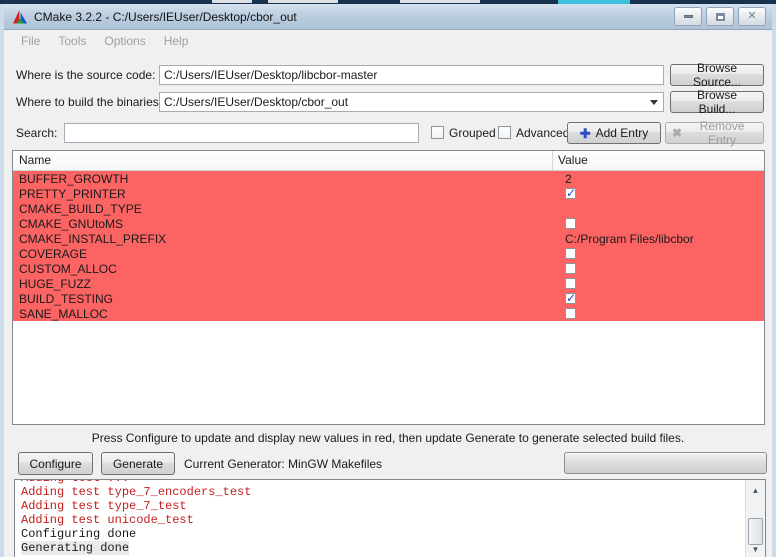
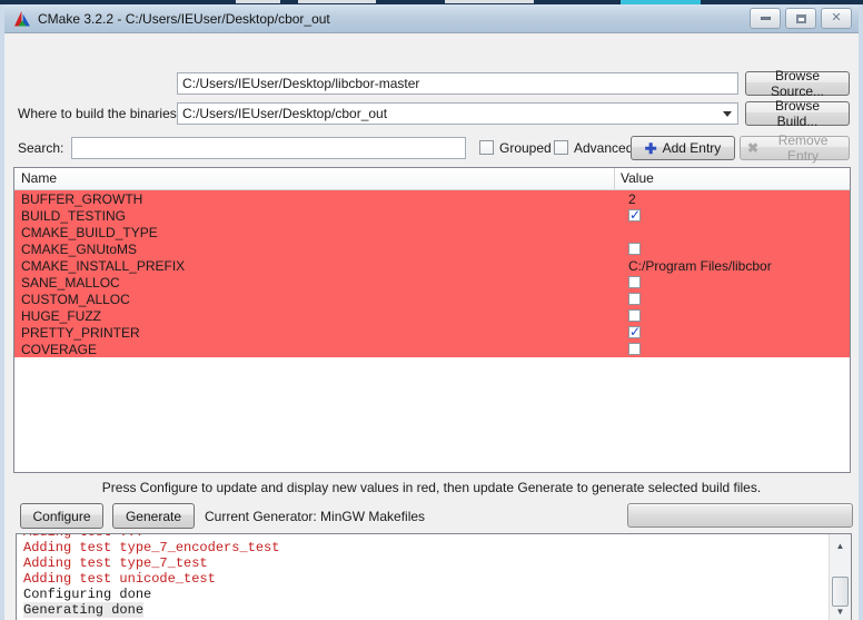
  CMake 3.2.2 - C:/Users/IEUser/Desktop/cbor_out
  ✕
- File
- Tools
- Options
- Help
- Where is the source code:
  C:/Users/IEUser/Desktop/libcbor-master
  Browse Source...
  Where to build the binaries
  C:/Users/IEUser/Desktop/cbor_out
  Browse Build...
  Search:
  Grouped
  Advance
  ✚
  Add Entry
  ✖
  Remove Entry
  Name
  Value
  BUFFER_GROWTH
  2
- PRETTY_PRINTER
+ BUILD_TESTING
  CMAKE_BUILD_TYPE
  CMAKE_GNUtoMS
  CMAKE_INSTALL_PREFIX
  C:/Program Files/libcbor
- COVERAGE
+ SANE_MALLOC
  CUSTOM_ALLOC
  HUGE_FUZZ
- BUILD_TESTING
+ PRETTY_PRINTER
- SANE_MALLOC
+ COVERAGE
  Press Configure to update and display new values in red, then update Generate to generate selected build files.
  Configure
  Generate
  Current Generator: MinGW Makefiles
  Adding test type_7_encoders_test
  Adding test type_7_test
  Adding test unicode_test
  Configuring done
  Generating done
  ▲
  ▼
